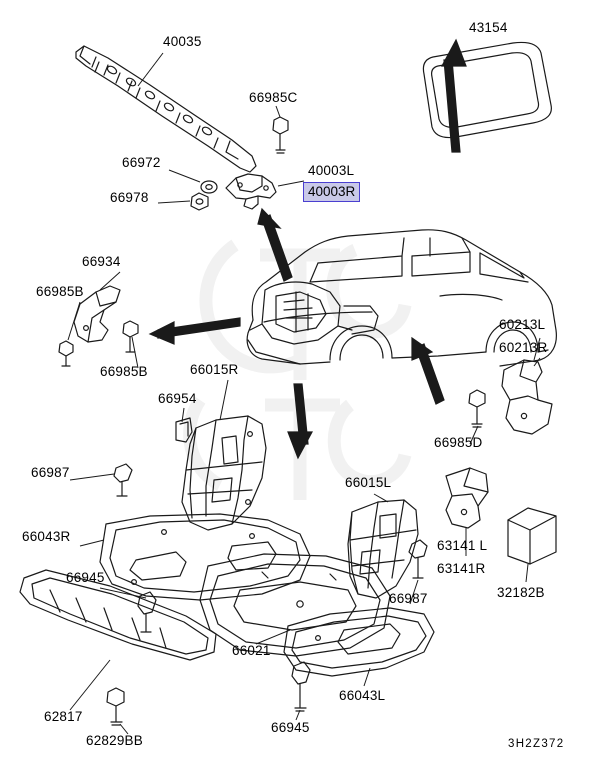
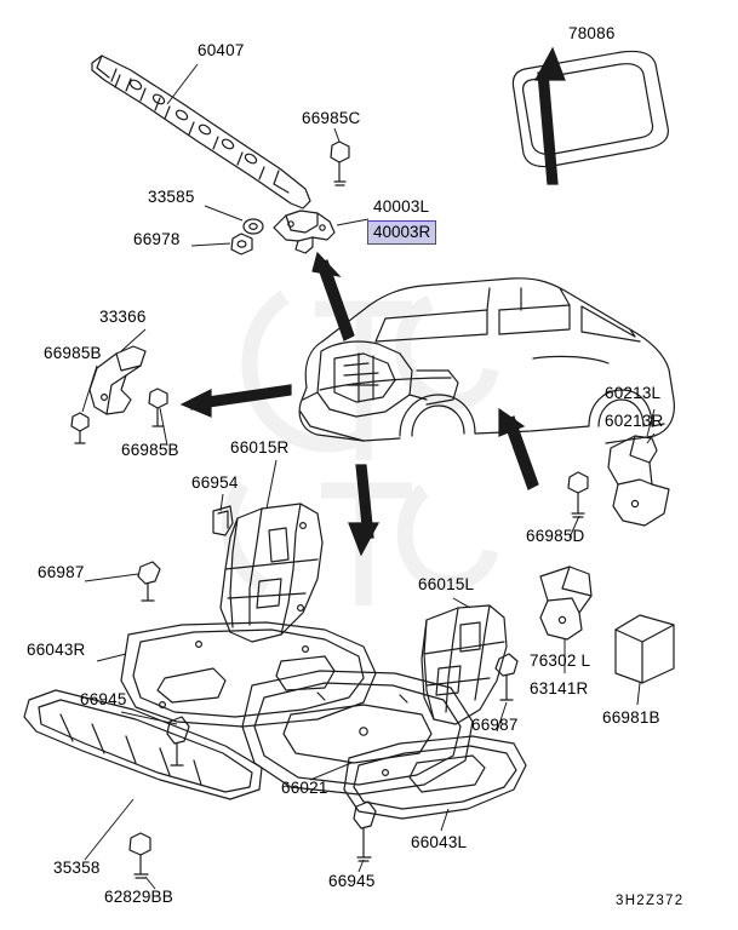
- 40035
+ 60407
- 43154
+ 78086
  66985C
- 66972
+ 33585
  40003L
  66978
  40003R
- 66934
+ 33366
  66985B
  60213L
  60213R
  66985B
  66015R
  66954
  66985D
  66987
  66015L
  66043R
- 63141 L
+ 76302 L
  63141R
- 32182B
+ 66981B
  66945
  66987
  66021
  66043L
- 62817
+ 35358
  66945
  62829BB
  3H2Z372
